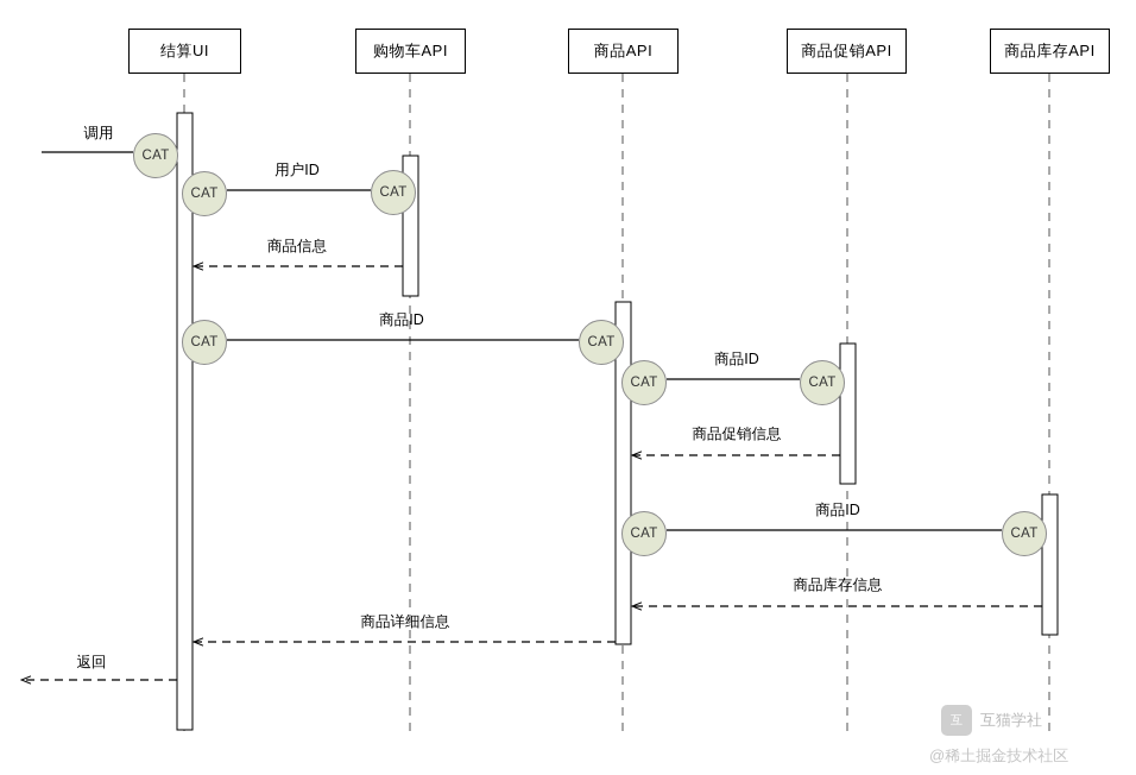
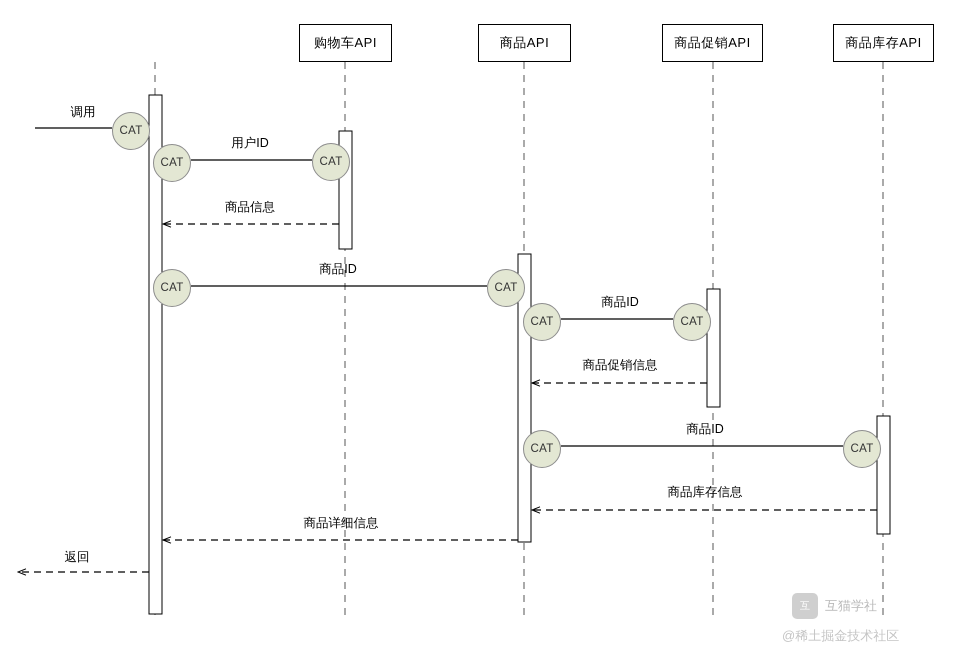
- 结算UI
  购物车API
  商品API
  商品促销API
  商品库存API
  调用
  用户ID
  商品信息
  商品ID
  商品ID
  商品促销信息
  商品ID
  商品库存信息
  商品详细信息
  返回
  CAT
  CAT
  CAT
  CAT
  CAT
  CAT
  CAT
  CAT
  CAT
  互
  互猫学社
  @稀土掘金技术社区
